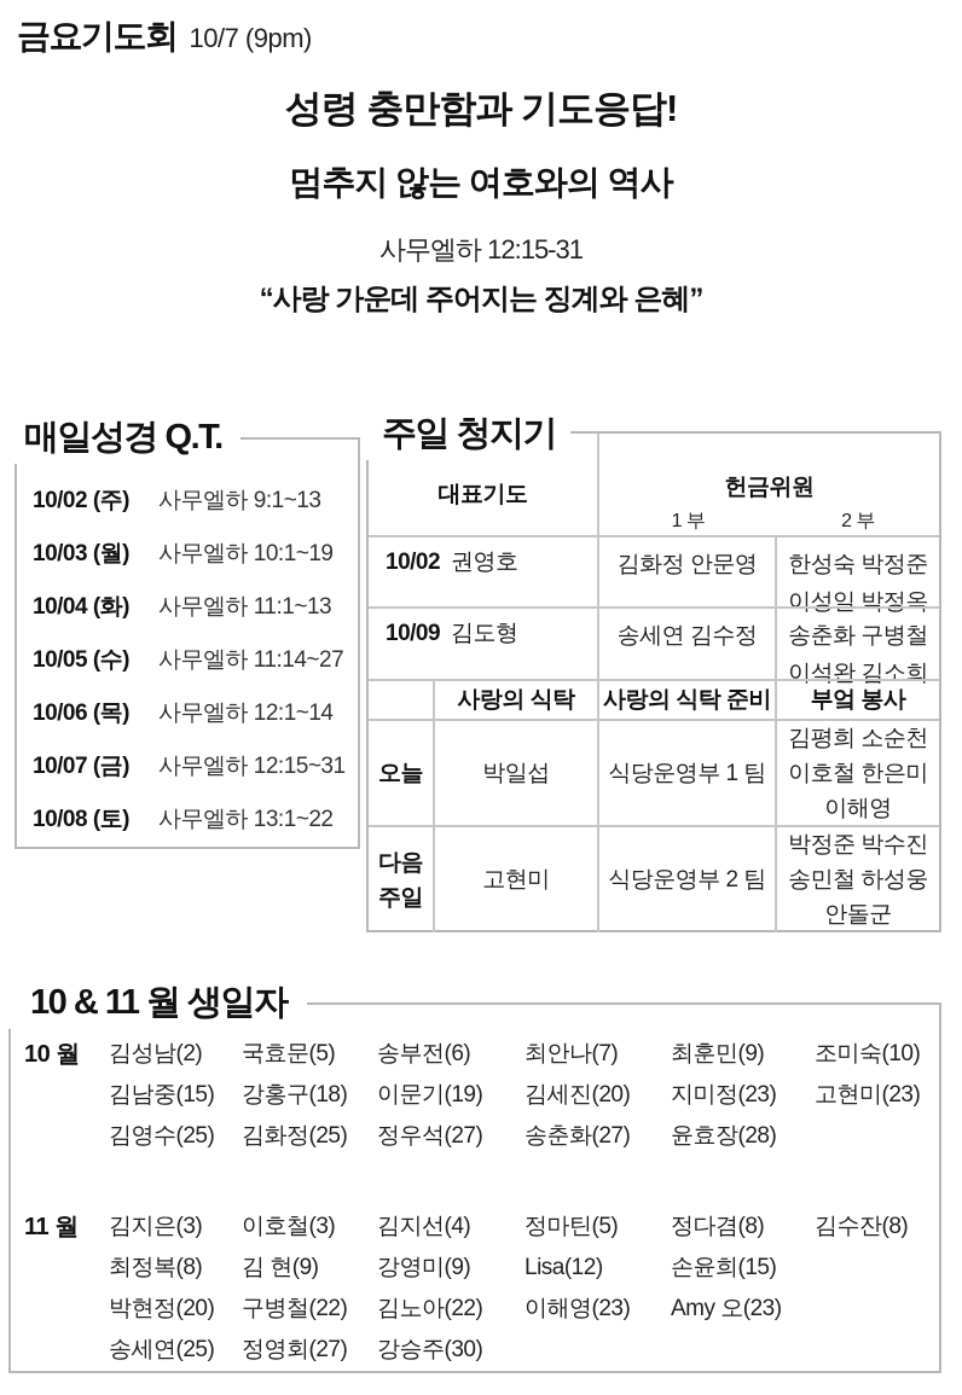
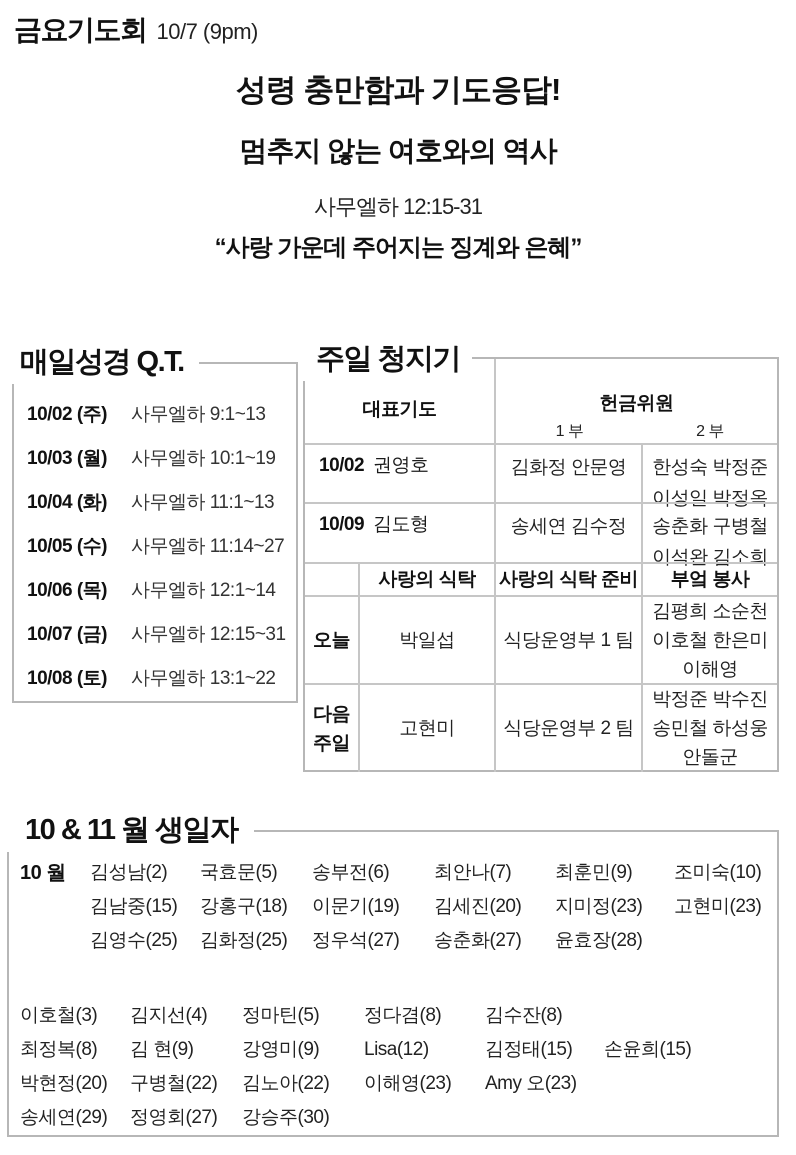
  금요기도회
  10/7 (9pm)
  성령 충만함과 기도응답!
  멈추지 않는 여호와의 역사
  사무엘하 12:15-31
  “사랑 가운데 주어지는 징계와 은혜”
  매일성경 Q.T.
  10/02 (주) 사무엘하 9:1~13
  10/03 (월) 사무엘하 10:1~19
  10/04 (화) 사무엘하 11:1~13
  10/05 (수) 사무엘하 11:14~27
  10/06 (목) 사무엘하 12:1~14
  10/07 (금) 사무엘하 12:15~31
  10/08 (토) 사무엘하 13:1~22
  주일 청지기
  대표기도
  헌금위원
  1 부
  2 부
  10/02 권영호
  김화정 안문영
  한성숙 박정준
  이성일 박정옥
  10/09 김도형
  송세연 김수정
  송춘화 구병철
  이석완 김소희
  사랑의 식탁
  사랑의 식탁 준비
  부엌 봉사
  오늘
  박일섭
  식당운영부 1 팀
  김평희 소순천
  이호철 한은미
  이해영
  다음
  주일
  고현미
  식당운영부 2 팀
  박정준 박수진
  송민철 하성웅
  안돌군
  10 & 11 월 생일자
  10 월
  김성남(2)
  국효문(5)
  송부전(6)
  최안나(7)
  최훈민(9)
  조미숙(10)
  김남중(15)
  강홍구(18)
  이문기(19)
  김세진(20)
  지미정(23)
  고현미(23)
  김영수(25)
  김화정(25)
  정우석(27)
  송춘화(27)
  윤효장(28)
- 11 월
- 김지은(3)
  이호철(3)
  김지선(4)
  정마틴(5)
  정다겸(8)
  김수잔(8)
  최정복(8)
  김 현(9)
  강영미(9)
  Lisa(12)
+ 김정태(15)
  손윤희(15)
  박현정(20)
  구병철(22)
  김노아(22)
  이해영(23)
  Amy 오(23)
- 송세연(25)
+ 송세연(29)
  정영회(27)
  강승주(30)
